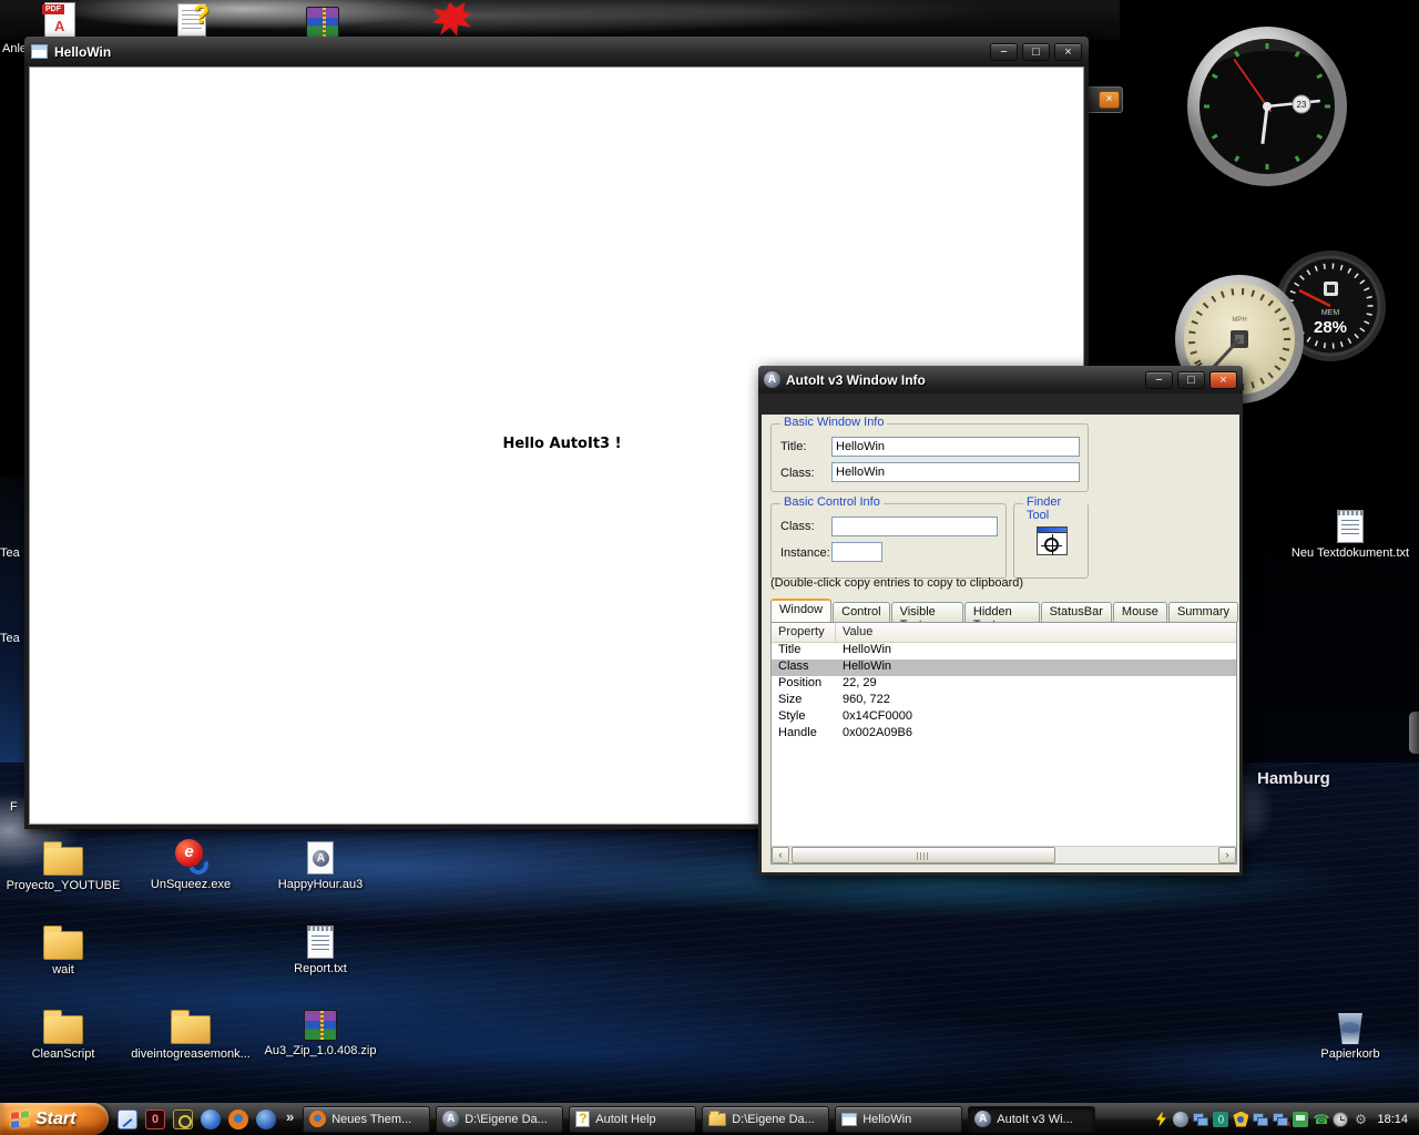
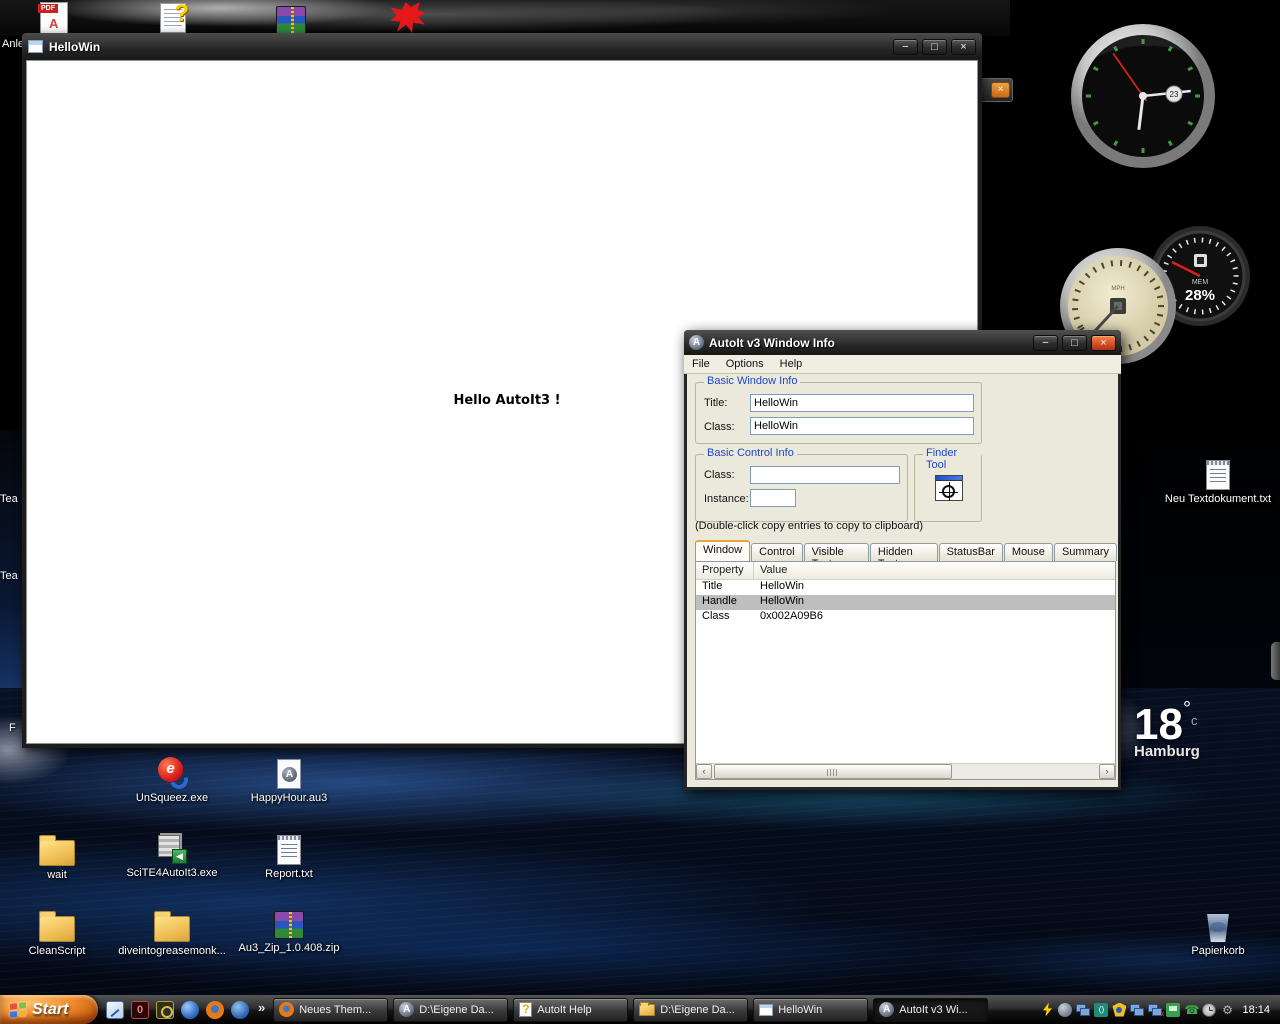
  Anle
  Tea
  Tea
  F
- Proyecto_YOUTUBE
  e
  UnSqueez.exe
  A
  HappyHour.au3
  wait
+ ◀
+ SciTE4AutoIt3.exe
  Report.txt
  CleanScript
  diveintogreasemonk...
  Au3_Zip_1.0.408.zip
  Neu Textdokument.txt
  Papierkorb
  23
  28%
+ 18°c
  Hamburg
  ×
  HelloWin
  −
  □
  ×
  Hello AutoIt3 !
  A
  AutoIt v3 Window Info
  −
  □
  ×
+ File
+ Options
+ Help
  Basic Window Info
  Title:
  HelloWin
  Class:
  HelloWin
  Basic Control Info
  Class:
  Instance:
  Finder Tool
  (Double-click copy entries to copy to clipboard)
  Window
  Control
  StatusBar
  Mouse
  Summary
  Property
  Value
  Title
  HelloWin
- Class
+ Handle
  HelloWin
- Position
- 22, 29
- Size
- 960, 722
- Style
- 0x14CF0000
- Handle
+ Class
  0x002A09B6
  ‹
  ›
  Start
  0
  »
  Neues Them...
  A
  D:\Eigene Da...
  AutoIt Help
  D:\Eigene Da...
  HelloWin
  A
  AutoIt v3 Wi...
  ()
  ☎
  ⚙
  18:14
